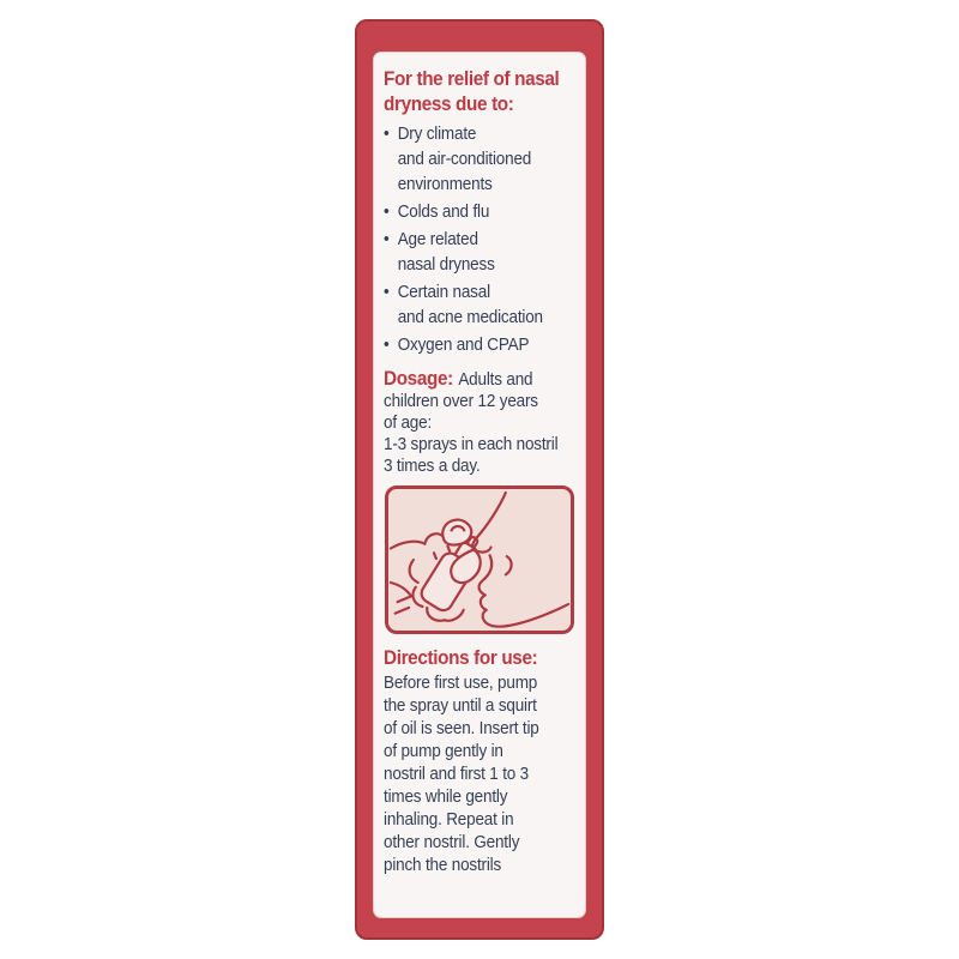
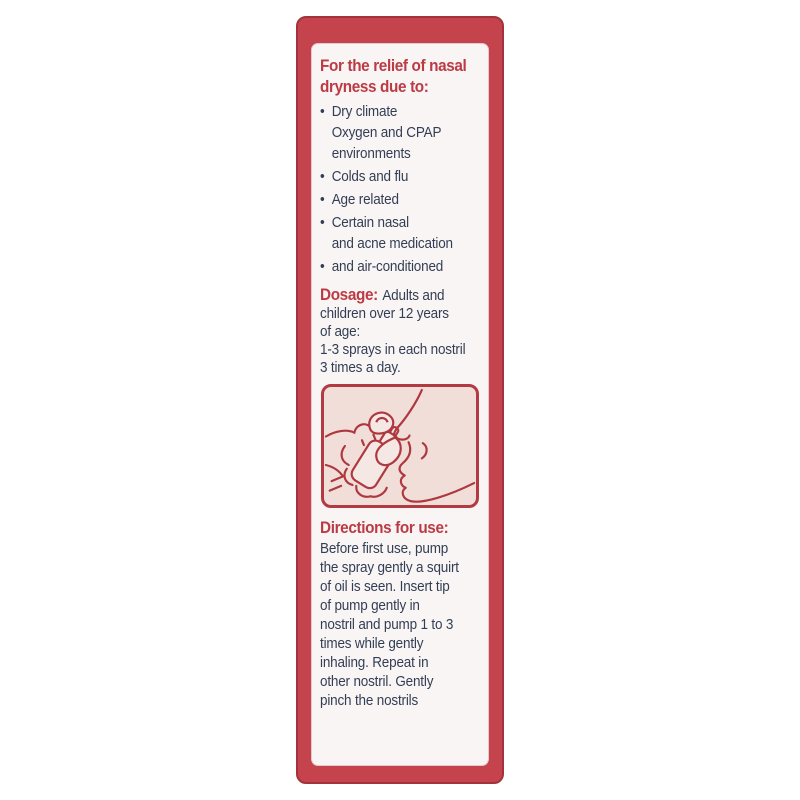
  For the relief of nasal
  dryness due to:
  •
  Dry climate
- and air-conditioned
+ Oxygen and CPAP
  environments
  •
  Colds and flu
  •
  Age related
- nasal dryness
  •
  Certain nasal
  and acne medication
  •
- Oxygen and CPAP
+ and air-conditioned
  Dosage: Adults and
  children over 12 years
  of age:
  1-3 sprays in each nostril
  3 times a day.
  Directions for use:
  Before first use, pump
- the spray until a squirt
+ the spray gently a squirt
  of oil is seen. Insert tip
  of pump gently in
- nostril and first 1 to 3
+ nostril and pump 1 to 3
  times while gently
  inhaling. Repeat in
  other nostril. Gently
  pinch the nostrils
